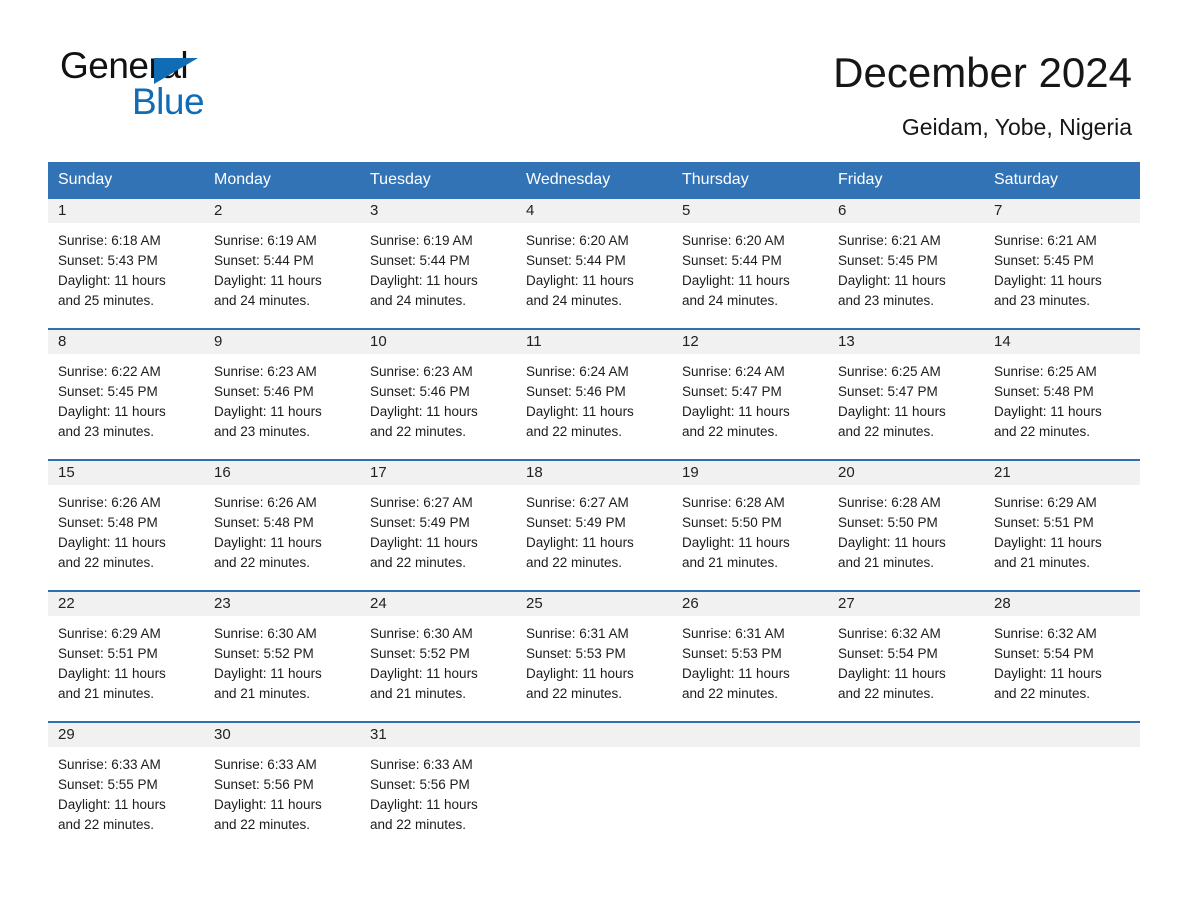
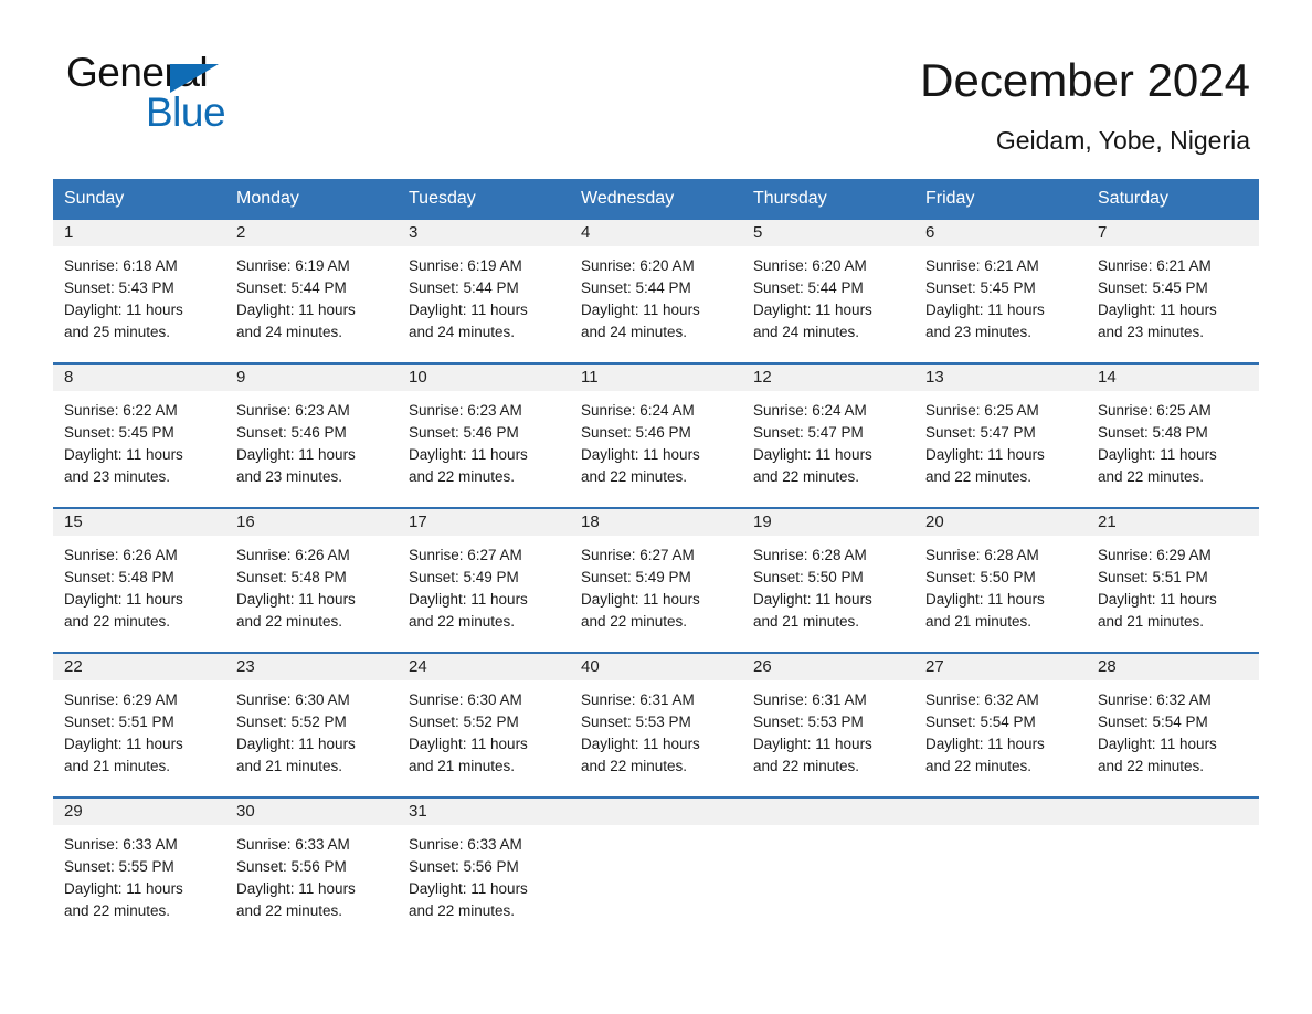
  General
  Blue
  December 2024
  Geidam, Yobe, Nigeria
  Sunday
  Monday
  Tuesday
  Wednesday
  Thursday
  Friday
  Saturday
  1
  Sunrise: 6:18 AM
  Sunset: 5:43 PM
  Daylight: 11 hours
  and 25 minutes.
  2
  Sunrise: 6:19 AM
  Sunset: 5:44 PM
  Daylight: 11 hours
  and 24 minutes.
  3
  Sunrise: 6:19 AM
  Sunset: 5:44 PM
  Daylight: 11 hours
  and 24 minutes.
  4
  Sunrise: 6:20 AM
  Sunset: 5:44 PM
  Daylight: 11 hours
  and 24 minutes.
  5
  Sunrise: 6:20 AM
  Sunset: 5:44 PM
  Daylight: 11 hours
  and 24 minutes.
  6
  Sunrise: 6:21 AM
  Sunset: 5:45 PM
  Daylight: 11 hours
  and 23 minutes.
  7
  Sunrise: 6:21 AM
  Sunset: 5:45 PM
  Daylight: 11 hours
  and 23 minutes.
  8
  Sunrise: 6:22 AM
  Sunset: 5:45 PM
  Daylight: 11 hours
  and 23 minutes.
  9
  Sunrise: 6:23 AM
  Sunset: 5:46 PM
  Daylight: 11 hours
  and 23 minutes.
  10
  Sunrise: 6:23 AM
  Sunset: 5:46 PM
  Daylight: 11 hours
  and 22 minutes.
  11
  Sunrise: 6:24 AM
  Sunset: 5:46 PM
  Daylight: 11 hours
  and 22 minutes.
  12
  Sunrise: 6:24 AM
  Sunset: 5:47 PM
  Daylight: 11 hours
  and 22 minutes.
  13
  Sunrise: 6:25 AM
  Sunset: 5:47 PM
  Daylight: 11 hours
  and 22 minutes.
  14
  Sunrise: 6:25 AM
  Sunset: 5:48 PM
  Daylight: 11 hours
  and 22 minutes.
  15
  Sunrise: 6:26 AM
  Sunset: 5:48 PM
  Daylight: 11 hours
  and 22 minutes.
  16
  Sunrise: 6:26 AM
  Sunset: 5:48 PM
  Daylight: 11 hours
  and 22 minutes.
  17
  Sunrise: 6:27 AM
  Sunset: 5:49 PM
  Daylight: 11 hours
  and 22 minutes.
  18
  Sunrise: 6:27 AM
  Sunset: 5:49 PM
  Daylight: 11 hours
  and 22 minutes.
  19
  Sunrise: 6:28 AM
  Sunset: 5:50 PM
  Daylight: 11 hours
  and 21 minutes.
  20
  Sunrise: 6:28 AM
  Sunset: 5:50 PM
  Daylight: 11 hours
  and 21 minutes.
  21
  Sunrise: 6:29 AM
  Sunset: 5:51 PM
  Daylight: 11 hours
  and 21 minutes.
  22
  Sunrise: 6:29 AM
  Sunset: 5:51 PM
  Daylight: 11 hours
  and 21 minutes.
  23
  Sunrise: 6:30 AM
  Sunset: 5:52 PM
  Daylight: 11 hours
  and 21 minutes.
  24
  Sunrise: 6:30 AM
  Sunset: 5:52 PM
  Daylight: 11 hours
  and 21 minutes.
- 25
+ 40
  Sunrise: 6:31 AM
  Sunset: 5:53 PM
  Daylight: 11 hours
  and 22 minutes.
  26
  Sunrise: 6:31 AM
  Sunset: 5:53 PM
  Daylight: 11 hours
  and 22 minutes.
  27
  Sunrise: 6:32 AM
  Sunset: 5:54 PM
  Daylight: 11 hours
  and 22 minutes.
  28
  Sunrise: 6:32 AM
  Sunset: 5:54 PM
  Daylight: 11 hours
  and 22 minutes.
  29
  Sunrise: 6:33 AM
  Sunset: 5:55 PM
  Daylight: 11 hours
  and 22 minutes.
  30
  Sunrise: 6:33 AM
  Sunset: 5:56 PM
  Daylight: 11 hours
  and 22 minutes.
  31
  Sunrise: 6:33 AM
  Sunset: 5:56 PM
  Daylight: 11 hours
  and 22 minutes.
